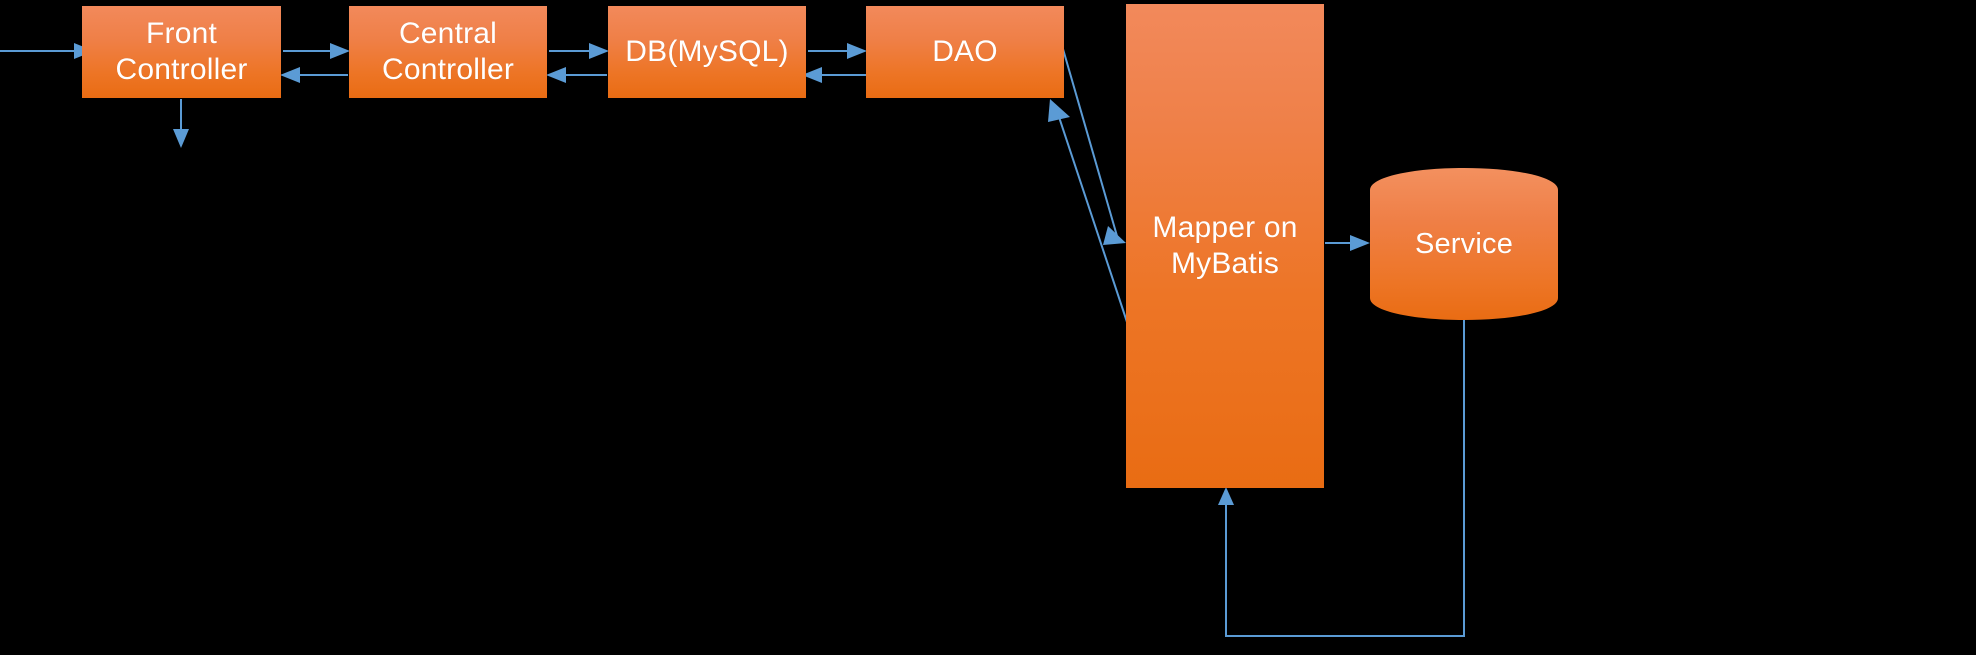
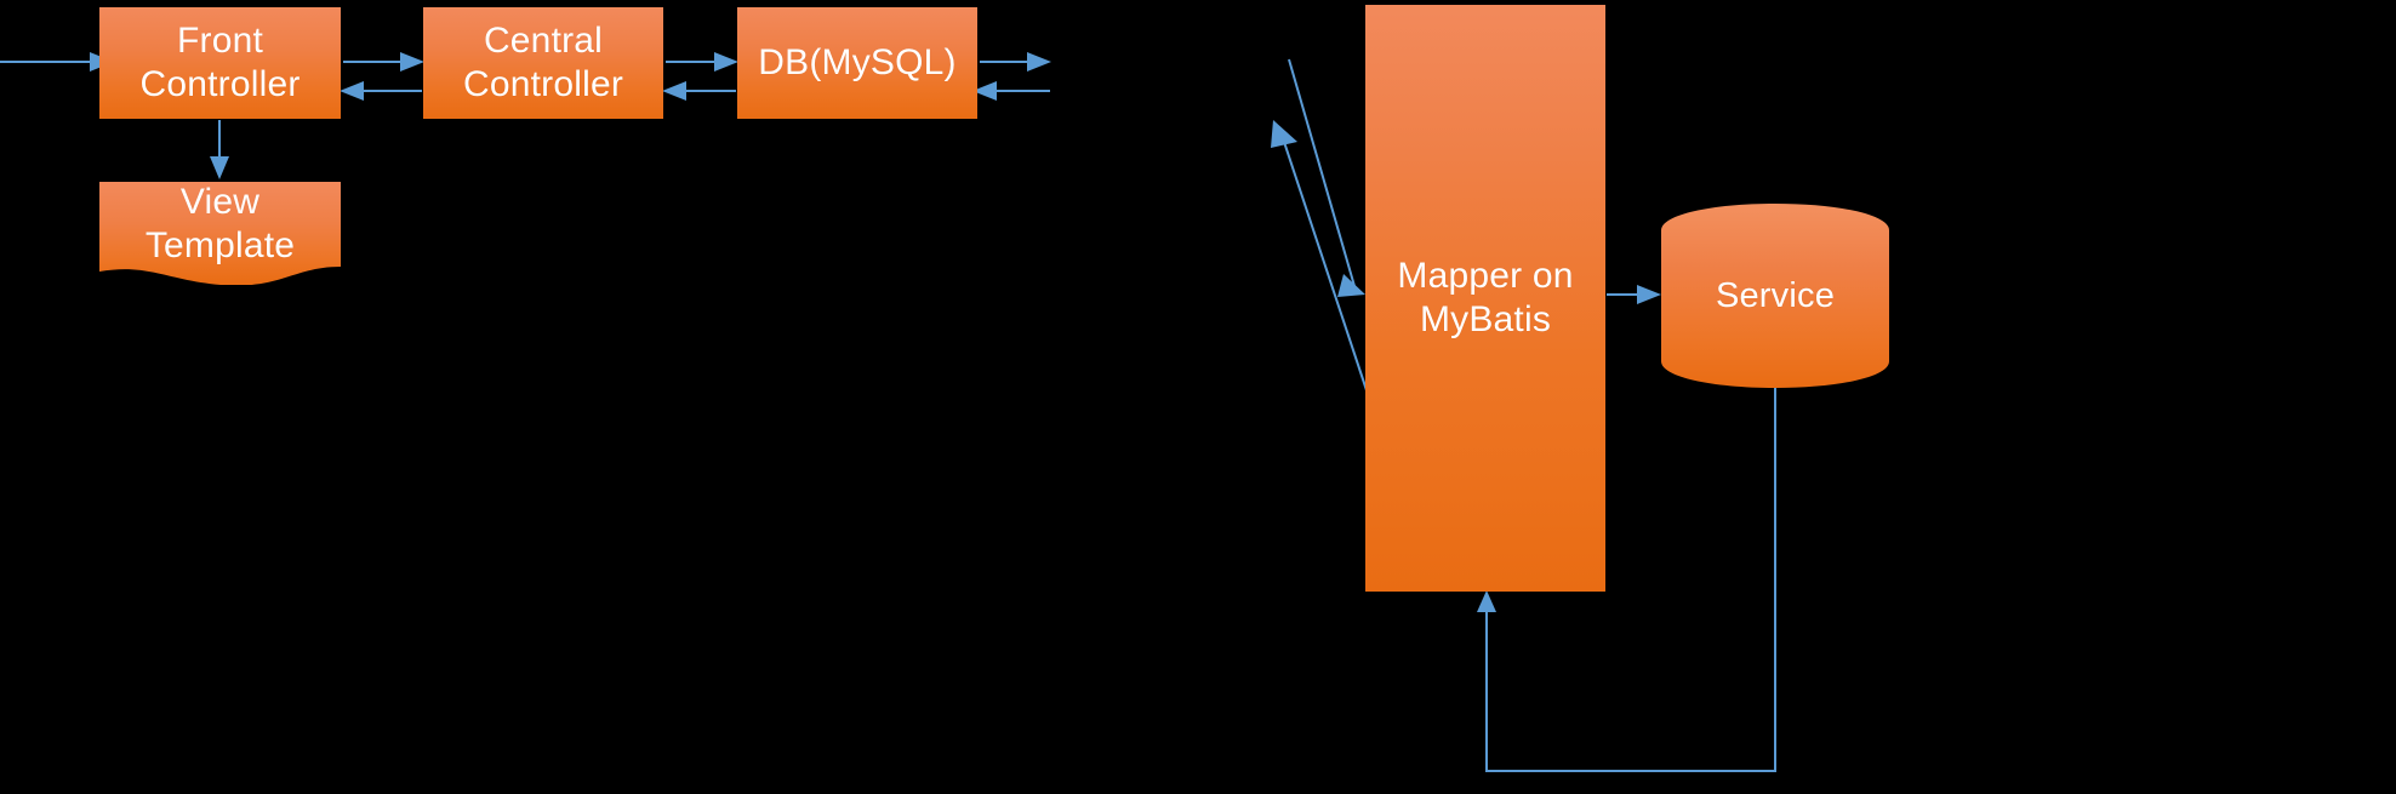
  Front
  Controller
+ View
+ Template
  Central
  Controller
  DB(MySQL)
- DAO
  Mapper on
  MyBatis
  Service
